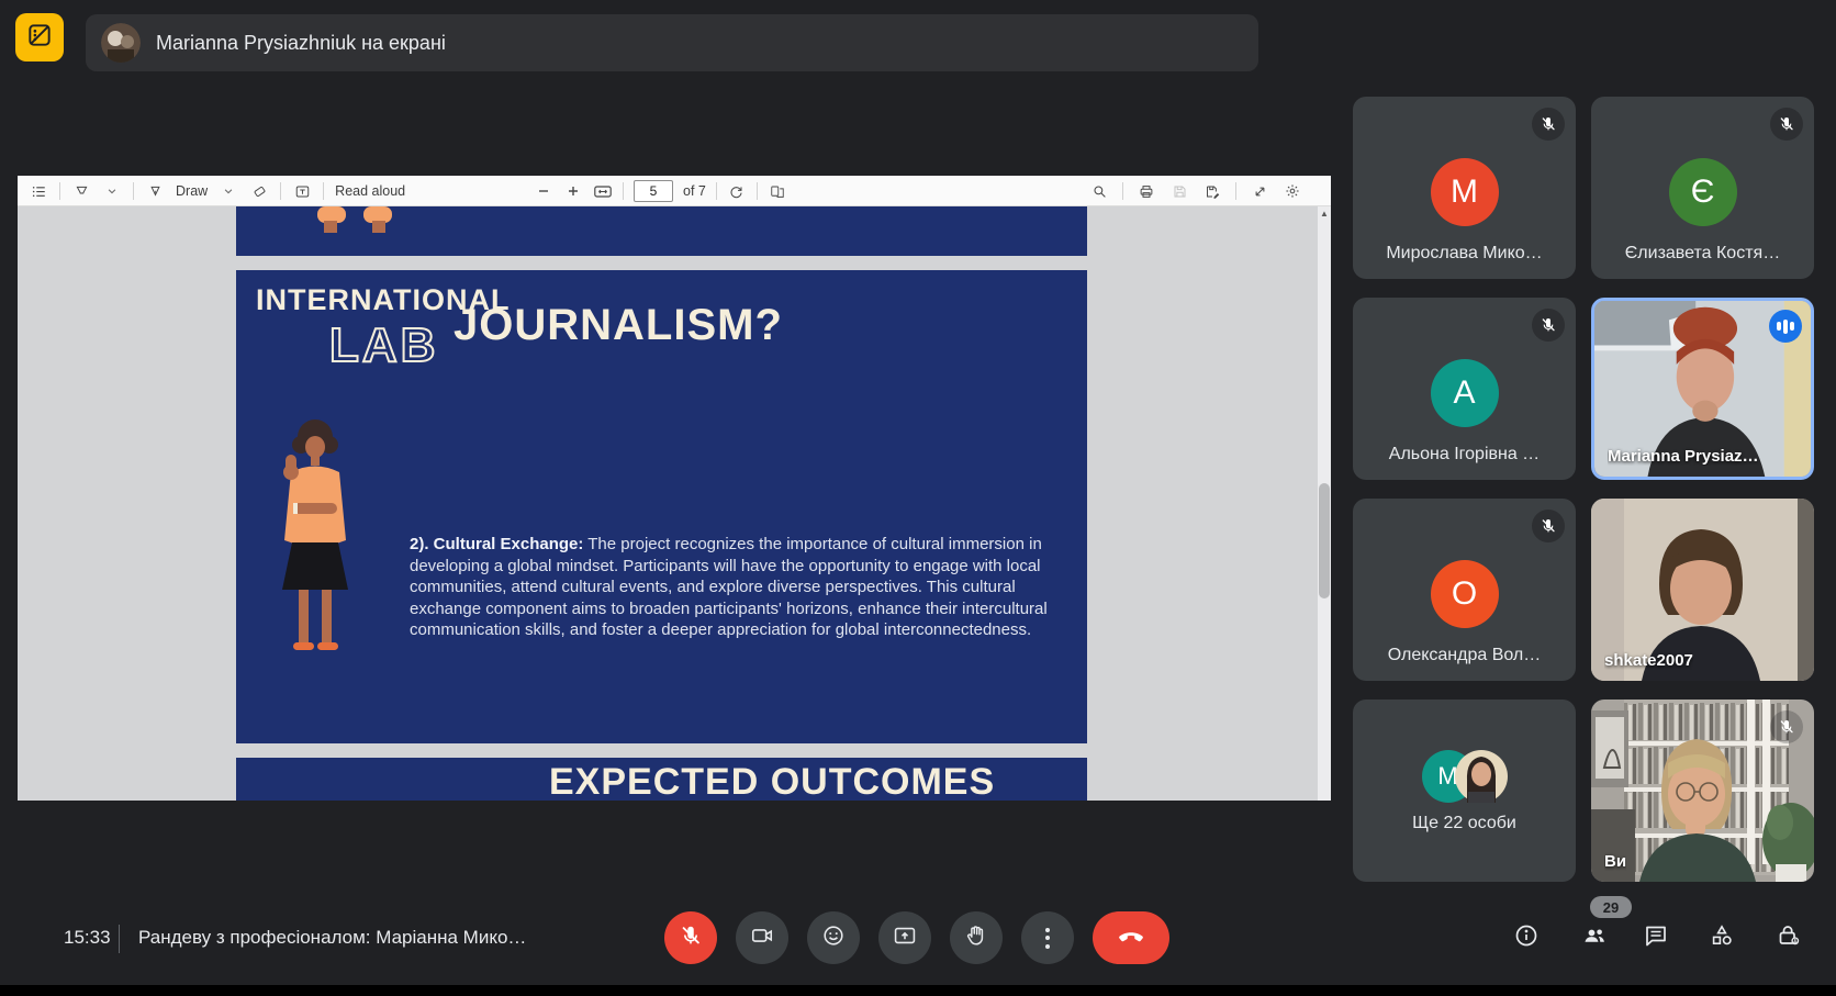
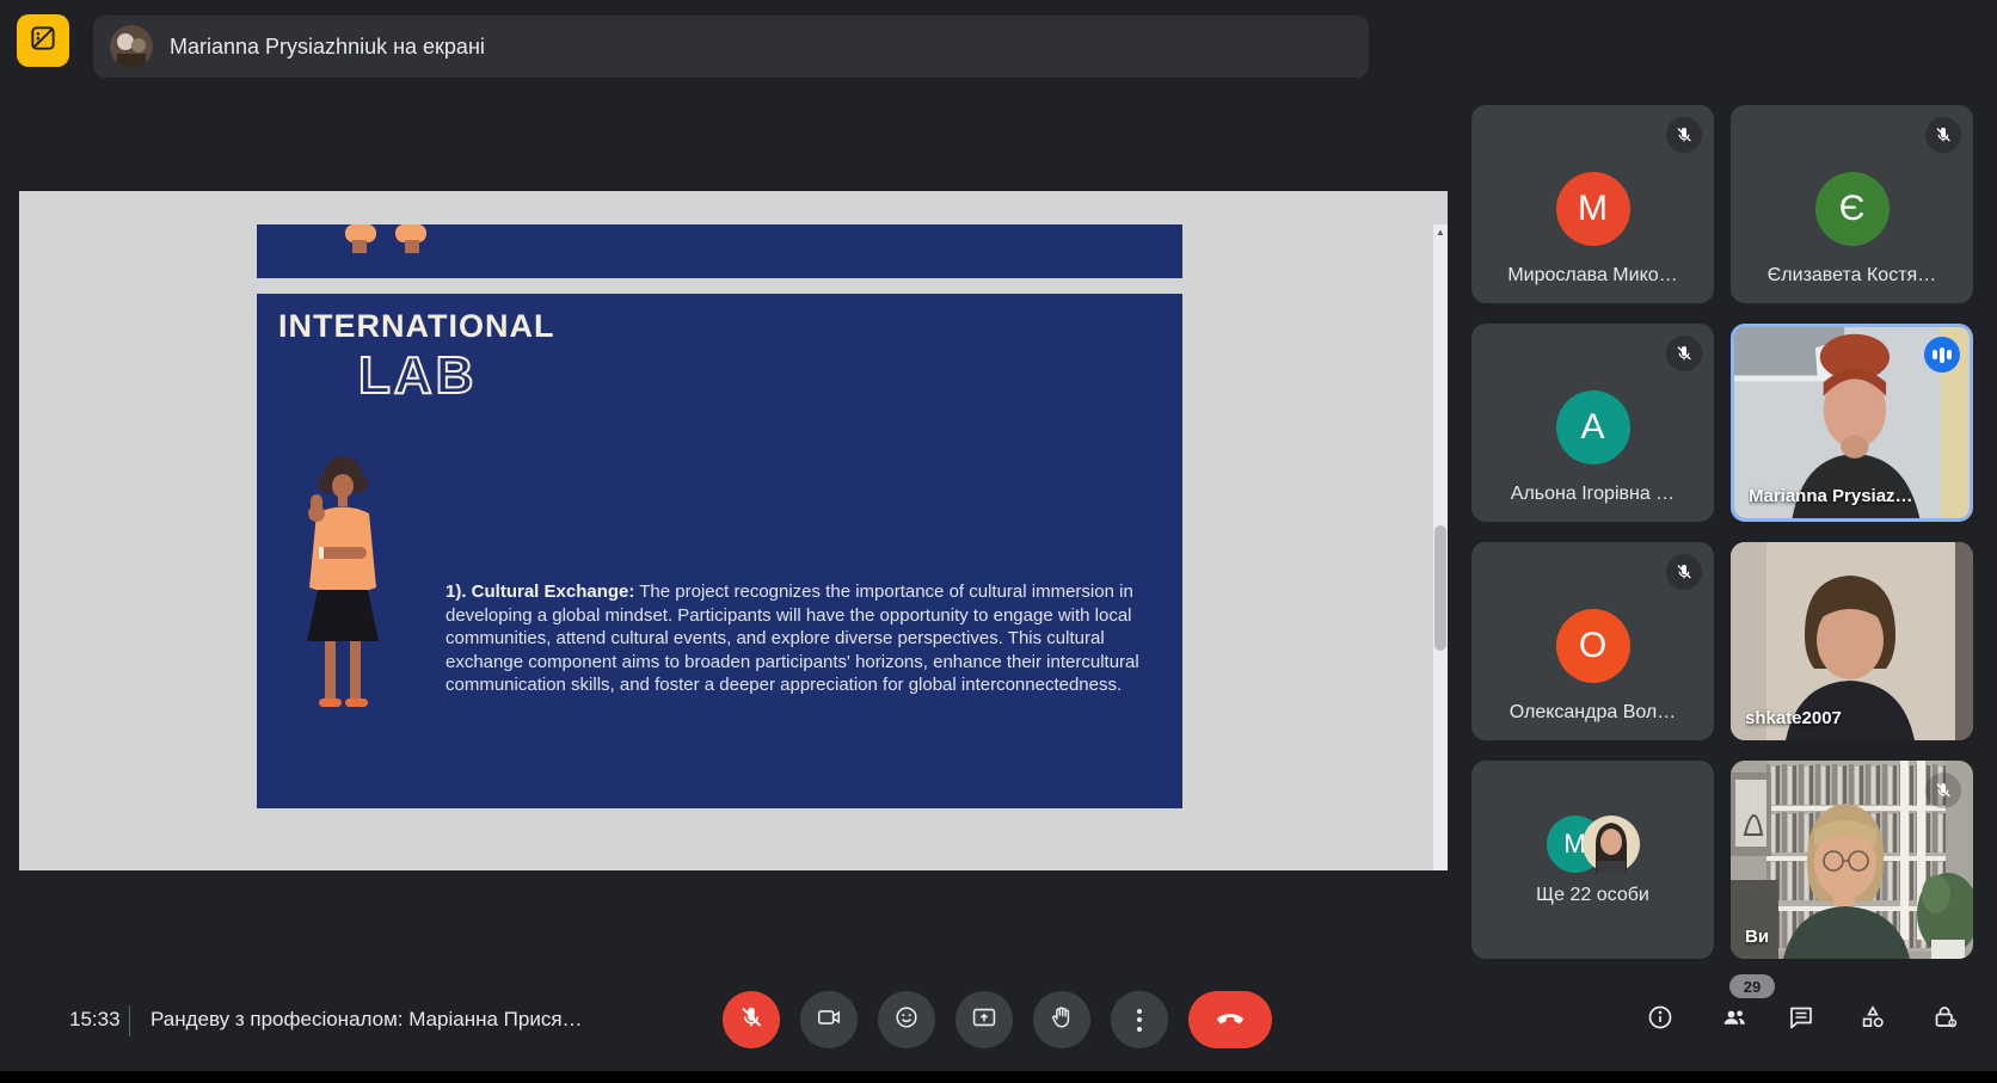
  Marianna Prysiazhniuk на екрані
- Draw
- Read aloud
- 5
- of 7
  INTERNATIONAL
  LAB
- JOURNALISM?
- 2). Cultural Exchange: The project recognizes the importance of cultural immersion in developing a global mindset. Participants will have the opportunity to engage with local communities, attend cultural events, and explore diverse perspectives. This cultural exchange component aims to broaden participants' horizons, enhance their intercultural communication skills, and foster a deeper appreciation for global interconnectedness.
+ 1). Cultural Exchange: The project recognizes the importance of cultural immersion in developing a global mindset. Participants will have the opportunity to engage with local communities, attend cultural events, and explore diverse perspectives. This cultural exchange component aims to broaden participants' horizons, enhance their intercultural communication skills, and foster a deeper appreciation for global interconnectedness.
- EXPECTED OUTCOMES
  ▲
  М
  Мирослава Мико…
  Є
  Єлизавета Костя…
  А
  Альона Ігорівна …
  Marianna Prysiaz…
  О
  Олександра Вол…
  shkate2007
  М
  Ще 22 особи
  Ви
  15:33
- Рандеву з професіоналом: Маріанна Мико…
+ Рандеву з професіоналом: Маріанна Прися…
  29
